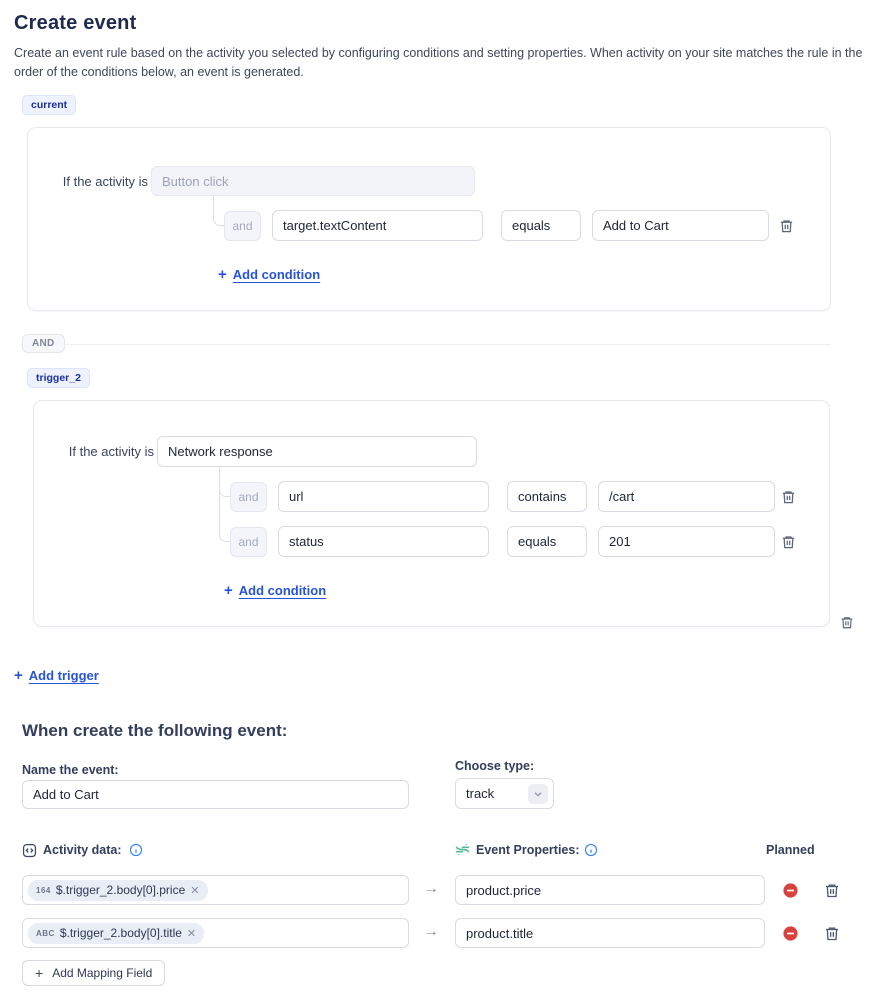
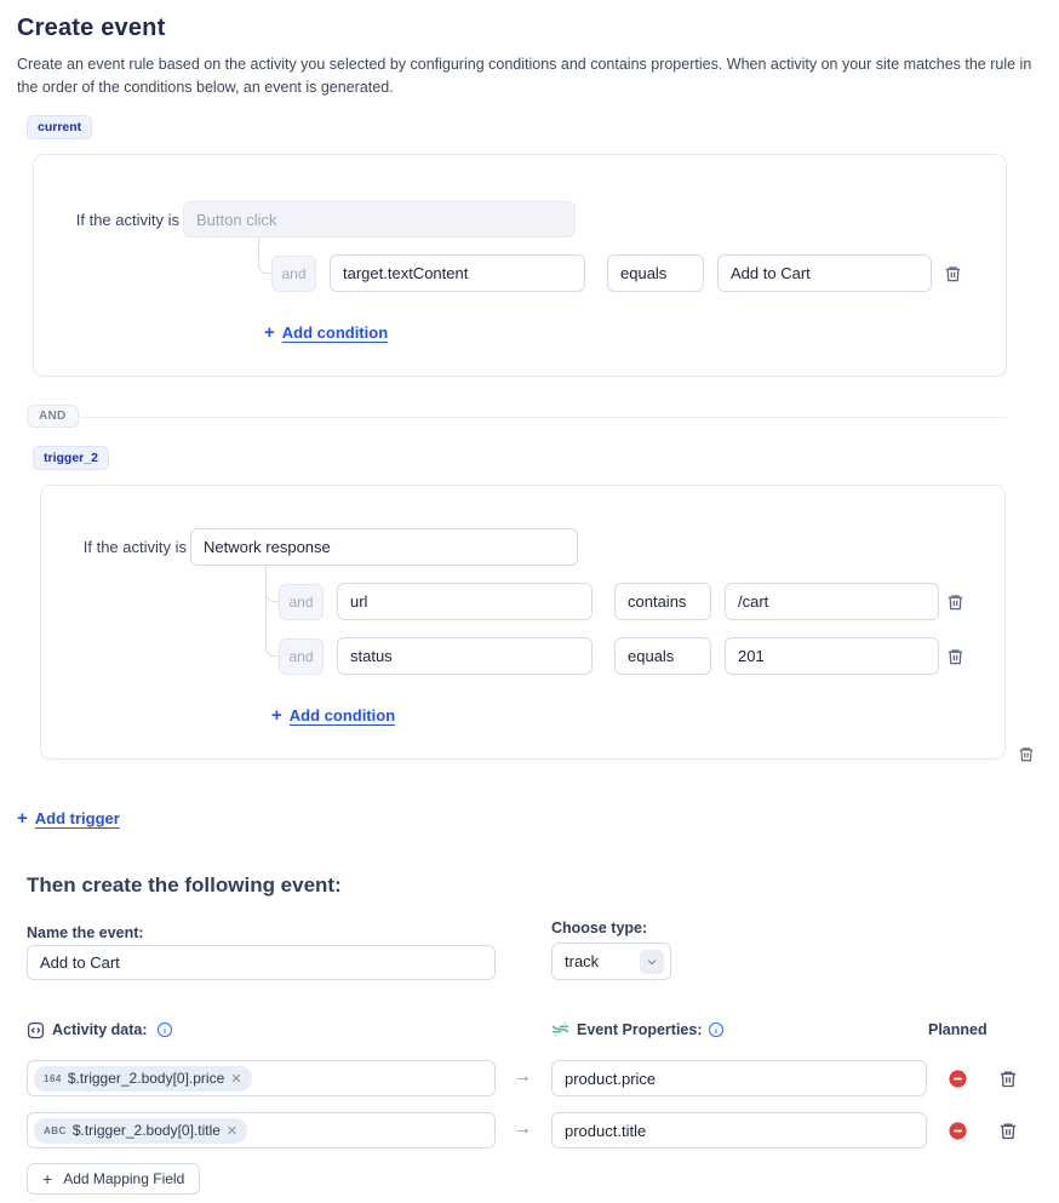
  Create event
- Create an event rule based on the activity you selected by configuring conditions and setting properties. When activity on your site matches the rule in the order of the conditions below, an event is generated.
+ Create an event rule based on the activity you selected by configuring conditions and contains properties. When activity on your site matches the rule in the order of the conditions below, an event is generated.
  current
  If the activity is
  Button click
  and
  target.textContent
  equals
  Add to Cart
  +
  Add condition
  AND
  trigger_2
  If the activity is
  Network response
  and
  url
  contains
  /cart
  and
  status
  equals
  201
  +
  Add condition
  +
  Add trigger
- When create the following event:
+ Then create the following event:
  Name the event:
  Add to Cart
  Choose type:
  track
  Activity data:
  Event Properties:
  Planned
  164
  $.trigger_2.body[0].price
  ✕
  →
  product.price
  ABC
  $.trigger_2.body[0].title
  ✕
  →
  product.title
  +
  Add Mapping Field
